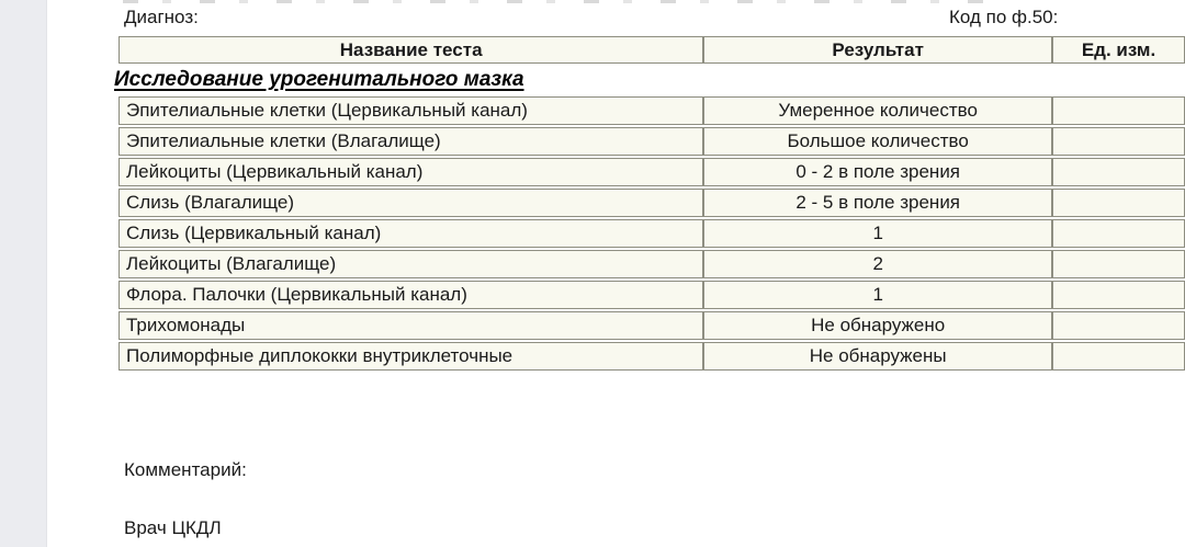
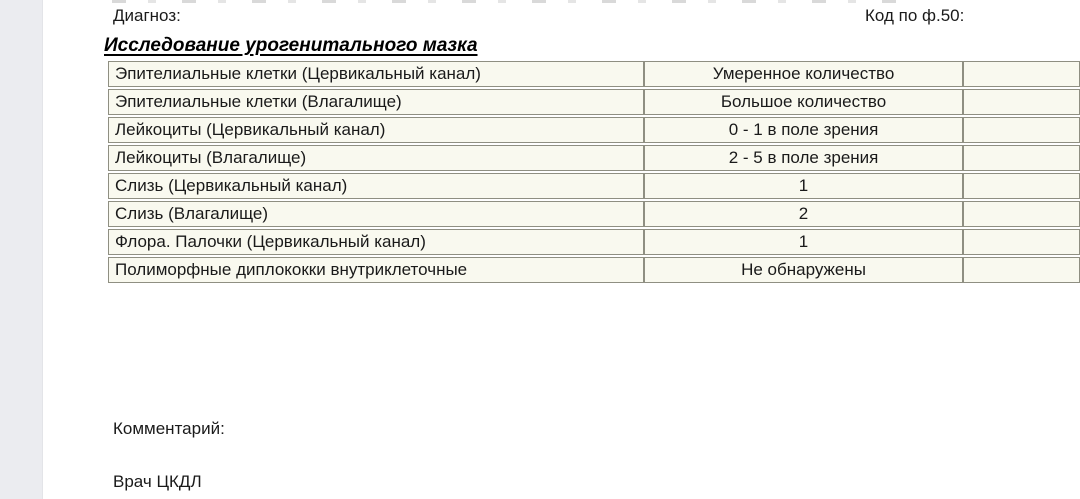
  Диагноз:
  Код по ф.50:
- Название теста	Результат	Ед. изм.
  Исследование урогенитального мазка
  Эпителиальные клетки (Цервикальный канал)	Умеренное количество
  Эпителиальные клетки (Влагалище)	Большое количество
- Лейкоциты (Цервикальный канал)	0 - 2 в поле зрения
+ Лейкоциты (Цервикальный канал)	0 - 1 в поле зрения
- Слизь (Влагалище)	2 - 5 в поле зрения
+ Лейкоциты (Влагалище)	2 - 5 в поле зрения
  Слизь (Цервикальный канал)	1
- Лейкоциты (Влагалище)	2
+ Слизь (Влагалище)	2
  Флора. Палочки (Цервикальный канал)	1
- Трихомонады	Не обнаружено
  Полиморфные диплококки внутриклеточные	Не обнаружены
  Комментарий:
  Врач ЦКДЛ
